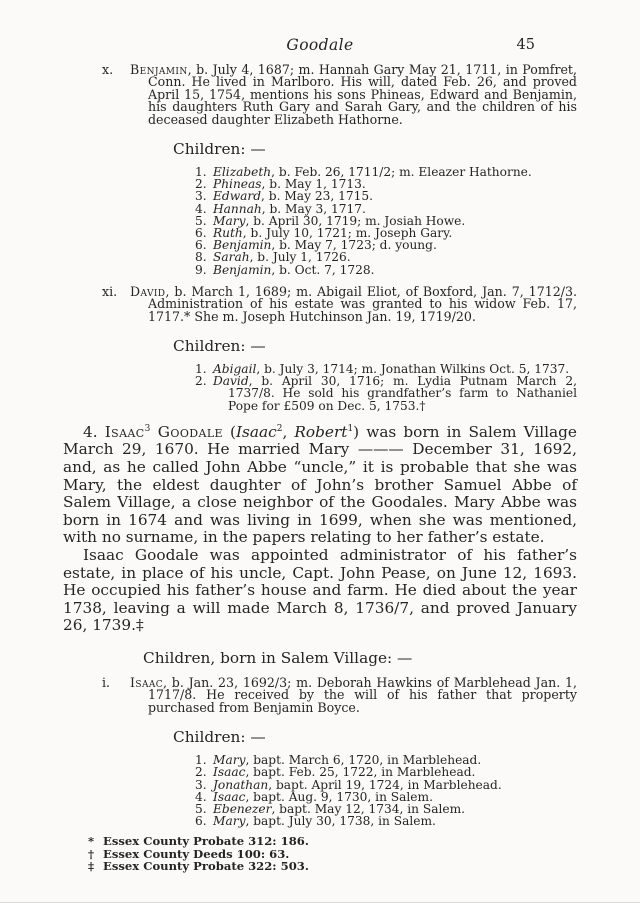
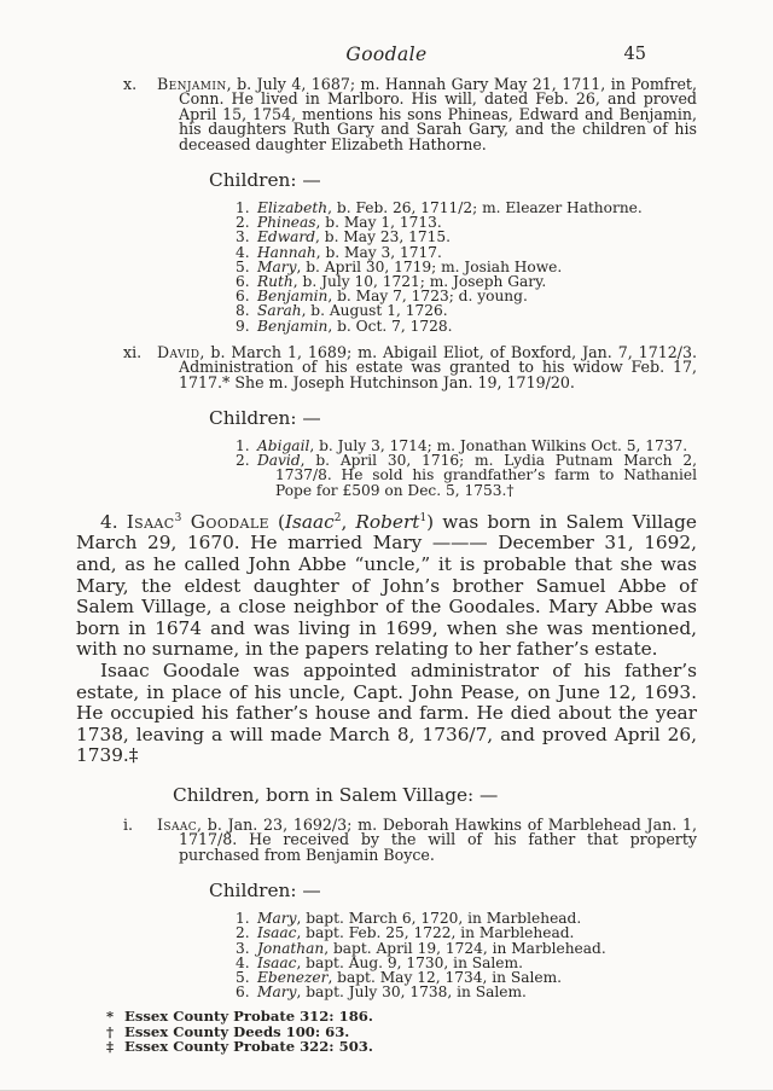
  Goodale
  45
  x. Benjamin, b. July 4, 1687; m. Hannah Gary May 21, 1711, in Pomfret, Conn. He lived in Marlboro. His will, dated Feb. 26, and proved April 15, 1754, mentions his sons Phineas, Edward and Benjamin, his daughters Ruth Gary and Sarah Gary, and the children of his deceased daughter Elizabeth Hathorne.
  Children: —
  1. Elizabeth, b. Feb. 26, 1711/2; m. Eleazer Hathorne.
  2. Phineas, b. May 1, 1713.
  3. Edward, b. May 23, 1715.
  4. Hannah, b. May 3, 1717.
  5. Mary, b. April 30, 1719; m. Josiah Howe.
  6. Ruth, b. July 10, 1721; m. Joseph Gary.
  6. Benjamin, b. May 7, 1723; d. young.
- 8. Sarah, b. July 1, 1726.
+ 8. Sarah, b. August 1, 1726.
  9. Benjamin, b. Oct. 7, 1728.
  xi. David, b. March 1, 1689; m. Abigail Eliot, of Boxford, Jan. 7, 1712/3. Administration of his estate was granted to his widow Feb. 17, 1717.* She m. Joseph Hutchinson Jan. 19, 1719/20.
  Children: —
  1. Abigail, b. July 3, 1714; m. Jonathan Wilkins Oct. 5, 1737.
  2. David, b. April 30, 1716; m. Lydia Putnam March 2, 1737/8. He sold his grandfather’s farm to Nathaniel Pope for £509 on Dec. 5, 1753.†
  4. Isaac3 Goodale (Isaac2, Robert1) was born in Salem Village March 29, 1670. He married Mary ——— December 31, 1692, and, as he called John Abbe “uncle,” it is probable that she was Mary, the eldest daughter of John’s brother Samuel Abbe of Salem Village, a close neighbor of the Goodales. Mary Abbe was born in 1674 and was living in 1699, when she was mentioned, with no surname, in the papers relating to her father’s estate.
- Isaac Goodale was appointed administrator of his father’s estate, in place of his uncle, Capt. John Pease, on June 12, 1693. He occupied his father’s house and farm. He died about the year 1738, leaving a will made March 8, 1736/7, and proved January 26, 1739.‡
+ Isaac Goodale was appointed administrator of his father’s estate, in place of his uncle, Capt. John Pease, on June 12, 1693. He occupied his father’s house and farm. He died about the year 1738, leaving a will made March 8, 1736/7, and proved April 26, 1739.‡
  Children, born in Salem Village: —
  i. Isaac, b. Jan. 23, 1692/3; m. Deborah Hawkins of Marblehead Jan. 1, 1717/8. He received by the will of his father that property purchased from Benjamin Boyce.
  Children: —
  1. Mary, bapt. March 6, 1720, in Marblehead.
  2. Isaac, bapt. Feb. 25, 1722, in Marblehead.
  3. Jonathan, bapt. April 19, 1724, in Marblehead.
  4. Isaac, bapt. Aug. 9, 1730, in Salem.
  5. Ebenezer, bapt. May 12, 1734, in Salem.
  6. Mary, bapt. July 30, 1738, in Salem.
  * Essex County Probate 312: 186.
  † Essex County Deeds 100: 63.
  ‡ Essex County Probate 322: 503.
